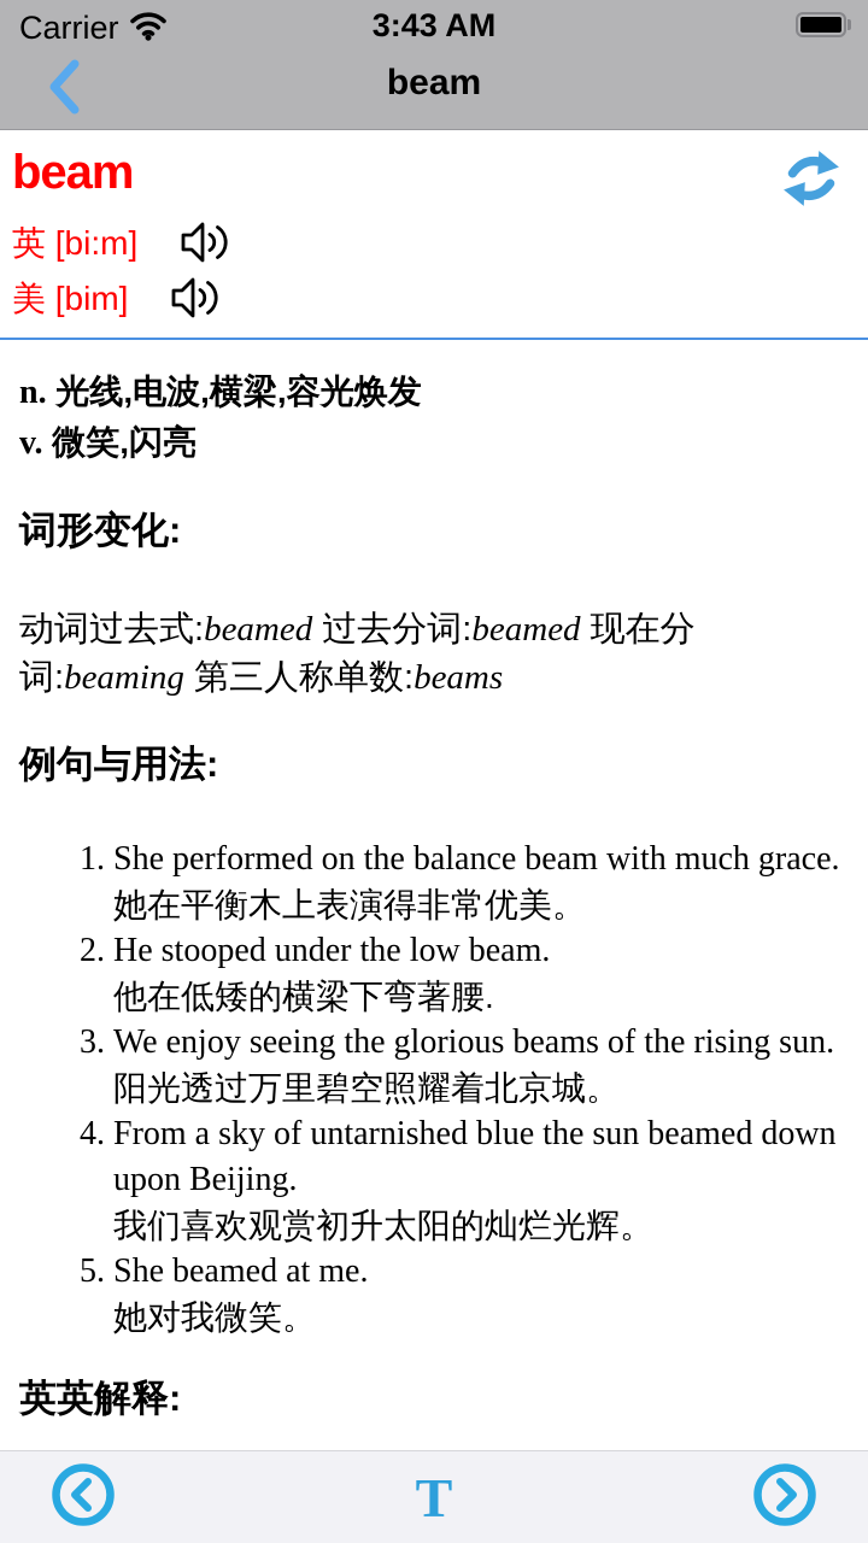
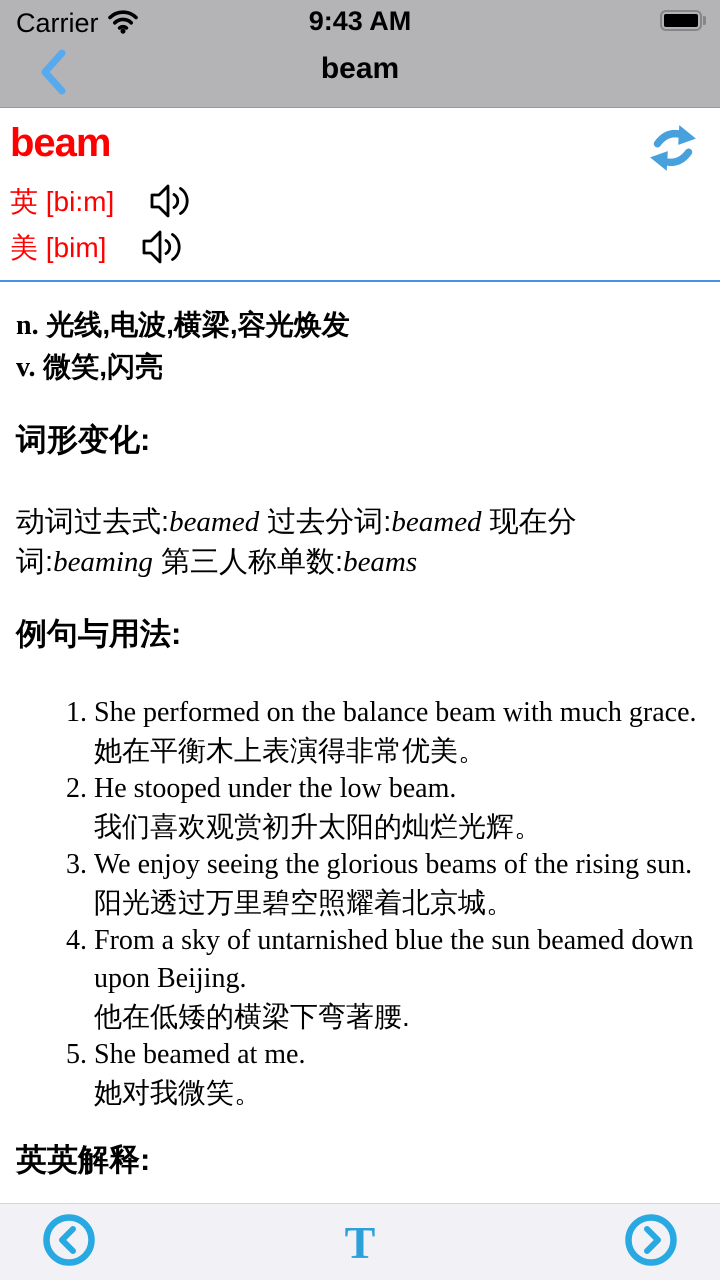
  Carrier
- 3:43 AM
+ 9:43 AM
  beam
  beam
  英 [bi:m]
  美 [bim]
  n. 光线,电波,横梁,容光焕发
  v. 微笑,闪亮
  词形变化:
  动词过去式:beamed 过去分词:beamed 现在分词:beaming 第三人称单数:beams
  例句与用法:
  She performed on the balance beam with much grace.
  她在平衡木上表演得非常优美。
  He stooped under the low beam.
- 他在低矮的横梁下弯著腰.
+ 我们喜欢观赏初升太阳的灿烂光辉。
  We enjoy seeing the glorious beams of the rising sun.
  阳光透过万里碧空照耀着北京城。
  From a sky of untarnished blue the sun beamed down upon Beijing.
- 我们喜欢观赏初升太阳的灿烂光辉。
+ 他在低矮的横梁下弯著腰.
  She beamed at me.
  她对我微笑。
  英英解释:
  T
